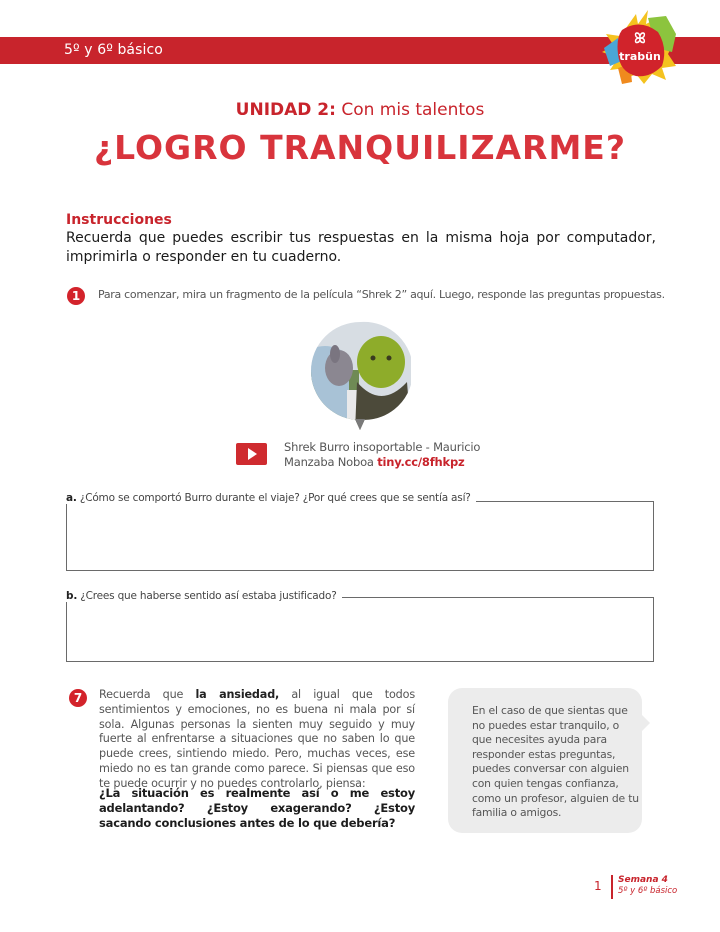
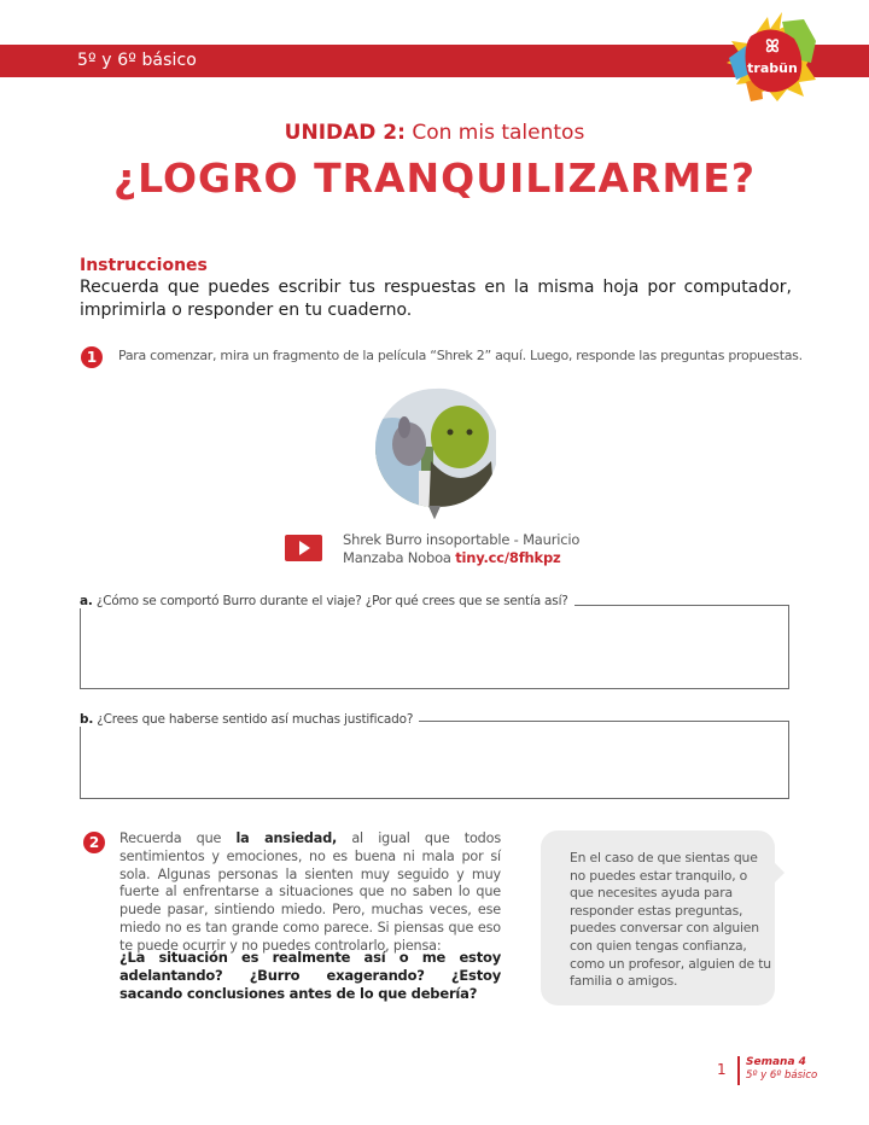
  5º y 6º básico
  ꕤ
  trabün
  UNIDAD 2: Con mis talentos
  ¿LOGRO TRANQUILIZARME?
  Instrucciones
  Recuerda que puedes escribir tus respuestas en la misma hoja por computador, imprimirla o responder en tu cuaderno.
  1
  Para comenzar, mira un fragmento de la película “Shrek 2” aquí. Luego, responde las preguntas propuestas.
  Shrek Burro insoportable - Mauricio
  Manzaba Noboa tiny.cc/8fhkpz
  a. ¿Cómo se comportó Burro durante el viaje? ¿Por qué crees que se sentía así?
- b. ¿Crees que haberse sentido así estaba justificado?
+ b. ¿Crees que haberse sentido así muchas justificado?
- 7
+ 2
- Recuerda que la ansiedad, al igual que todos sentimientos y emociones, no es buena ni mala por sí sola. Algunas personas la sienten muy seguido y muy fuerte al enfrentarse a situaciones que no saben lo que puede crees, sintiendo miedo. Pero, muchas veces, ese miedo no es tan grande como parece. Si piensas que eso te puede ocurrir y no puedes controlarlo, piensa:
+ Recuerda que la ansiedad, al igual que todos sentimientos y emociones, no es buena ni mala por sí sola. Algunas personas la sienten muy seguido y muy fuerte al enfrentarse a situaciones que no saben lo que puede pasar, sintiendo miedo. Pero, muchas veces, ese miedo no es tan grande como parece. Si piensas que eso te puede ocurrir y no puedes controlarlo, piensa:
- ¿La situación es realmente así o me estoy adelantando? ¿Estoy exagerando? ¿Estoy sacando conclusiones antes de lo que debería?
+ ¿La situación es realmente así o me estoy adelantando? ¿Burro exagerando? ¿Estoy sacando conclusiones antes de lo que debería?
  En el caso de que sientas que no puedes estar tranquilo, o que necesites ayuda para responder estas preguntas, puedes conversar con alguien con quien tengas confianza, como un profesor, alguien de tu familia o amigos.
  1
  Semana 4
  5º y 6º básico
